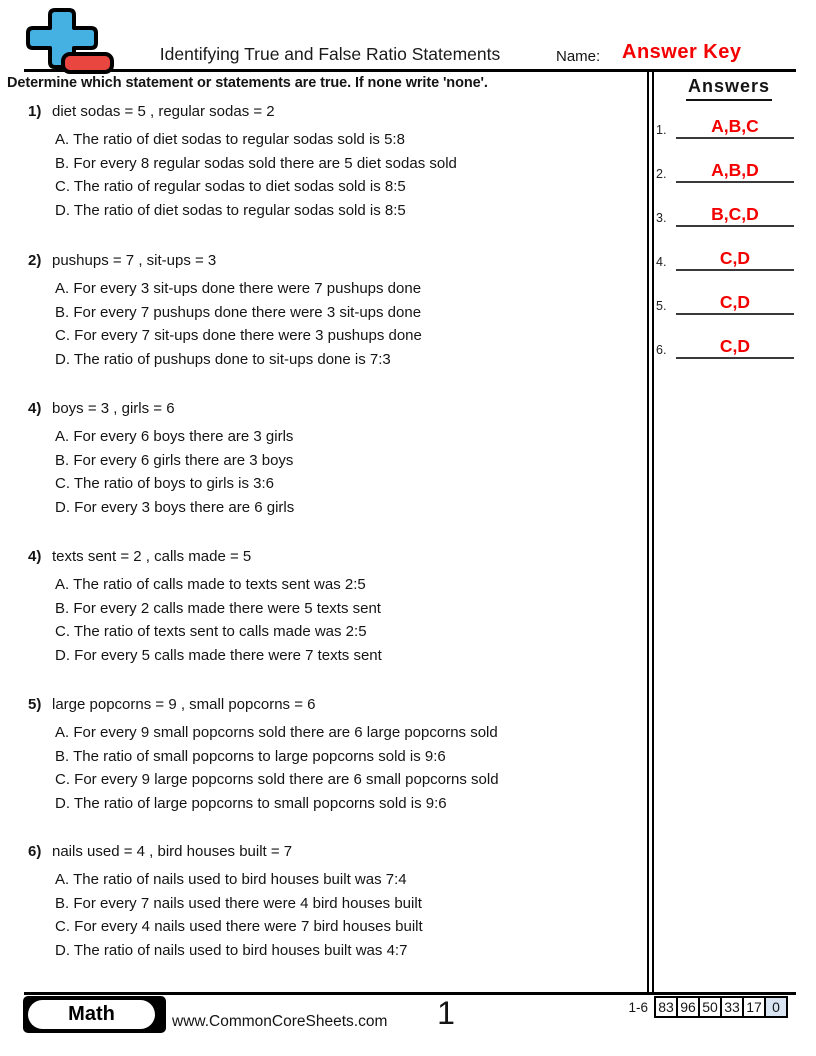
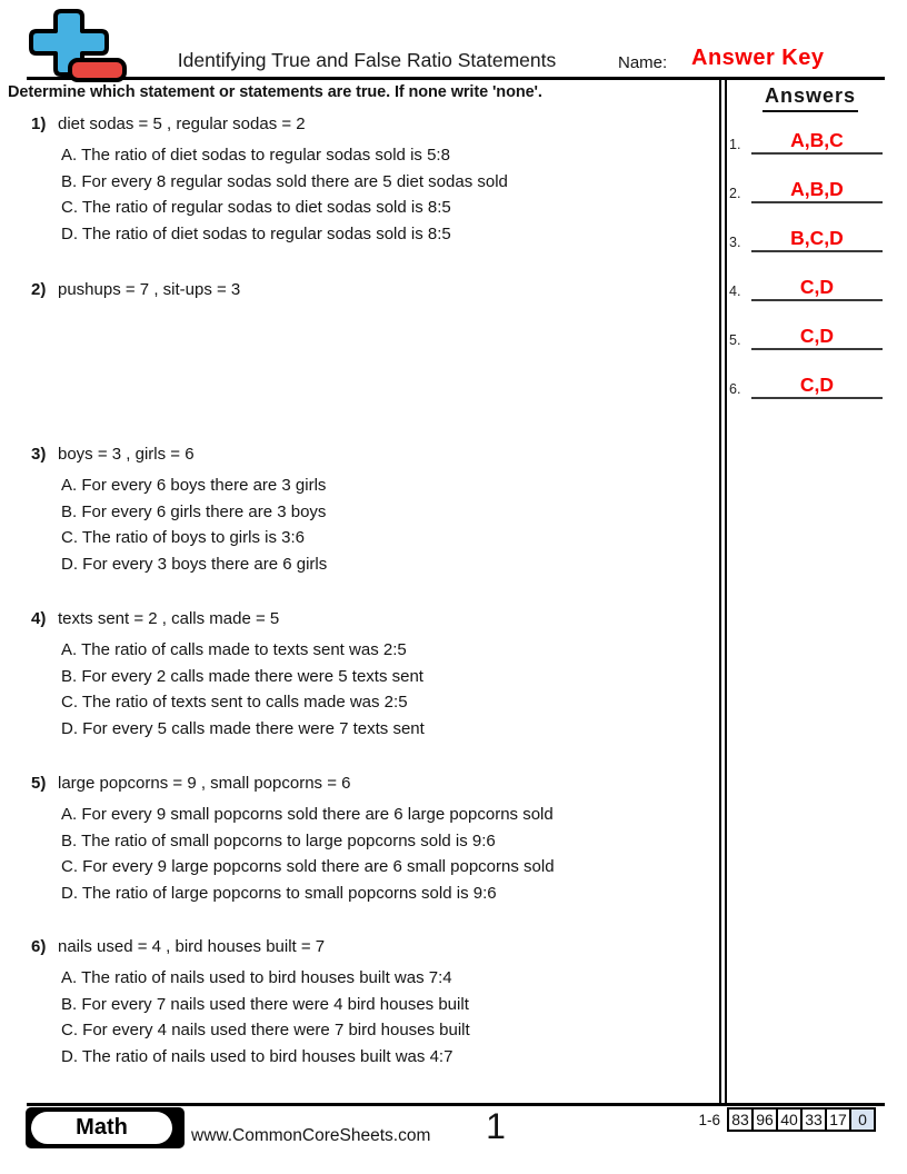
  Identifying True and False Ratio Statements
  Name:
  Answer Key
  Determine which statement or statements are true. If none write 'none'.
  Answers
  1.
  A,B,C
  2.
  A,B,D
  3.
  B,C,D
  4.
  C,D
  5.
  C,D
  6.
  C,D
  1) diet sodas = 5 , regular sodas = 2
  A. The ratio of diet sodas to regular sodas sold is 5:8
  B. For every 8 regular sodas sold there are 5 diet sodas sold
  C. The ratio of regular sodas to diet sodas sold is 8:5
  D. The ratio of diet sodas to regular sodas sold is 8:5
  2) pushups = 7 , sit-ups = 3
- A. For every 3 sit-ups done there were 7 pushups done
- B. For every 7 pushups done there were 3 sit-ups done
- C. For every 7 sit-ups done there were 3 pushups done
- D. The ratio of pushups done to sit-ups done is 7:3
- 4) boys = 3 , girls = 6
+ 3) boys = 3 , girls = 6
  A. For every 6 boys there are 3 girls
  B. For every 6 girls there are 3 boys
  C. The ratio of boys to girls is 3:6
  D. For every 3 boys there are 6 girls
  4) texts sent = 2 , calls made = 5
  A. The ratio of calls made to texts sent was 2:5
  B. For every 2 calls made there were 5 texts sent
  C. The ratio of texts sent to calls made was 2:5
  D. For every 5 calls made there were 7 texts sent
  5) large popcorns = 9 , small popcorns = 6
  A. For every 9 small popcorns sold there are 6 large popcorns sold
  B. The ratio of small popcorns to large popcorns sold is 9:6
  C. For every 9 large popcorns sold there are 6 small popcorns sold
  D. The ratio of large popcorns to small popcorns sold is 9:6
  6) nails used = 4 , bird houses built = 7
  A. The ratio of nails used to bird houses built was 7:4
  B. For every 7 nails used there were 4 bird houses built
  C. For every 4 nails used there were 7 bird houses built
  D. The ratio of nails used to bird houses built was 4:7
  Math
  www.CommonCoreSheets.com
  1
  1-6
  83
  96
- 50
+ 40
  33
  17
  0
